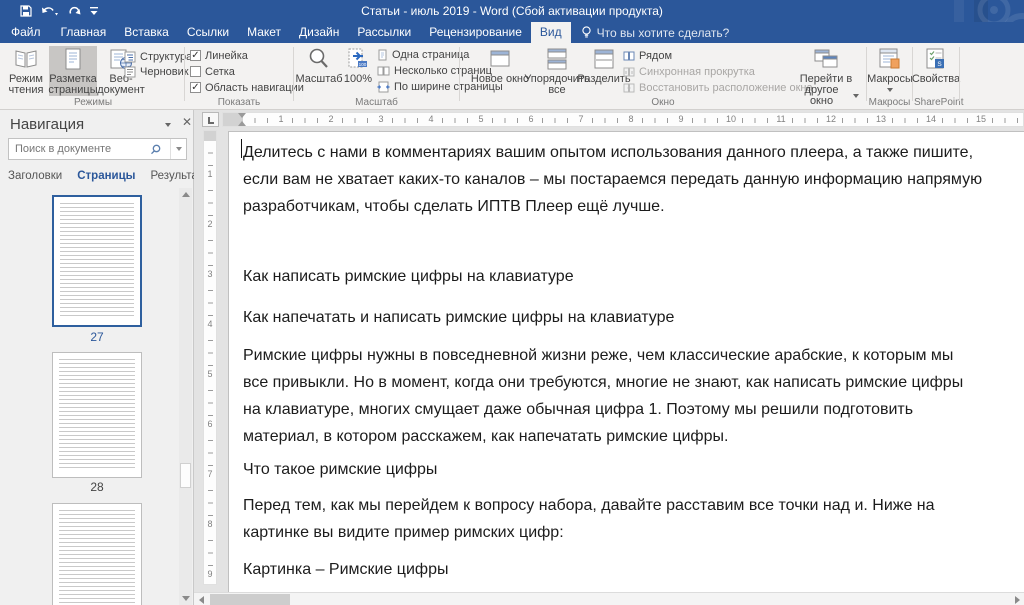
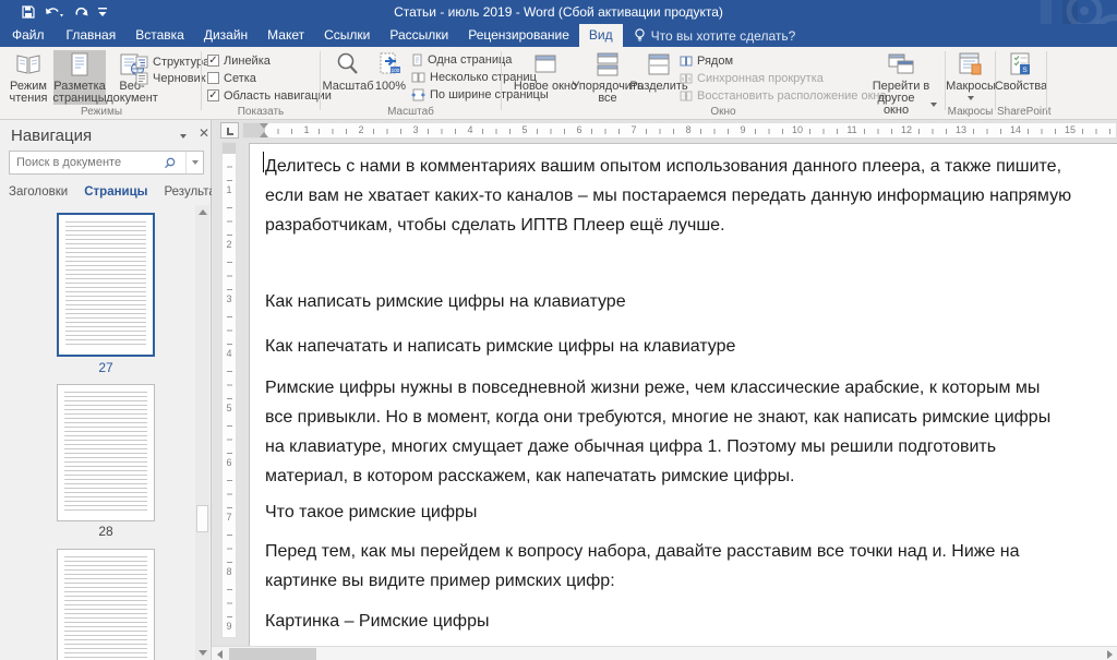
  Статьи - июль 2019 - Word (Сбой активации продукта)
  Файл
  Главная
  Вставка
- Ссылки
+ Дизайн
  Макет
- Дизайн
+ Ссылки
  Рассылки
  Рецензирование
  Вид
  Что вы хотите сделать?
  Режим чтения
  Разметка страницы
  Веб-документ
  Структур
  Черновик
  Режимы
  ✓
  Линейка
  Сетка
  ✓
  Область навигации
  Показать
  Масштаб
  100%
  Одна страница
  Несколько сраниц
  По ширине страницы
  Масштаб
  Новое окно
  Упорядочить все
  Разделить
  Рядом
  Синхронная прокрутка
  Восстановить расположение окна
  Перейти в
  другое окно
  Окно
  Макросы
  Макросы
  Свойства
  SharePoint
  Навигация
  ✕
  Поиск в документе
  Заголовки
  Страницы
  Результ
  27
  28
  1
  2
  3
  4
  5
  6
  7
  8
  9
  10
  11
  12
  13
  14
  15
  1
  2
  3
  4
  5
  6
  7
  8
  9
  Делитесь с нами в комментариях вашим опытом использования данного плеера, а также пишите,
  если вам не хватает каких-то каналов – мы постараемся передать данную информацию напрямую
  разработчикам, чтобы сделать ИПТВ Плеер ещё лучше.
  Как написать римские цифры на клавиатуре
  Как напечатать и написать римские цифры на клавиатуре
  Римские цифры нужны в повседневной жизни реже, чем классические арабские, к которым мы
  все привыкли. Но в момент, когда они требуются, многие не знают, как написать римские цифры
  на клавиатуре, многих смущает даже обычная цифра 1. Поэтому мы решили подготовить
  материал, в котором расскажем, как напечатать римские цифры.
  Что такое римские цифры
  Перед тем, как мы перейдем к вопросу набора, давайте расставим все точки над и. Ниже на
  картинке вы видите пример римских цифр:
  Картинка – Римские цифры
